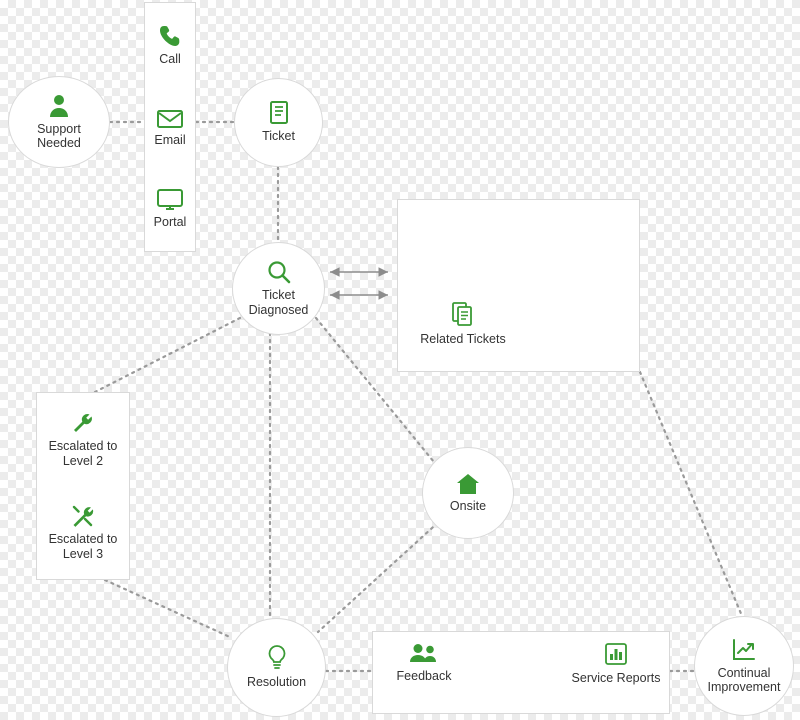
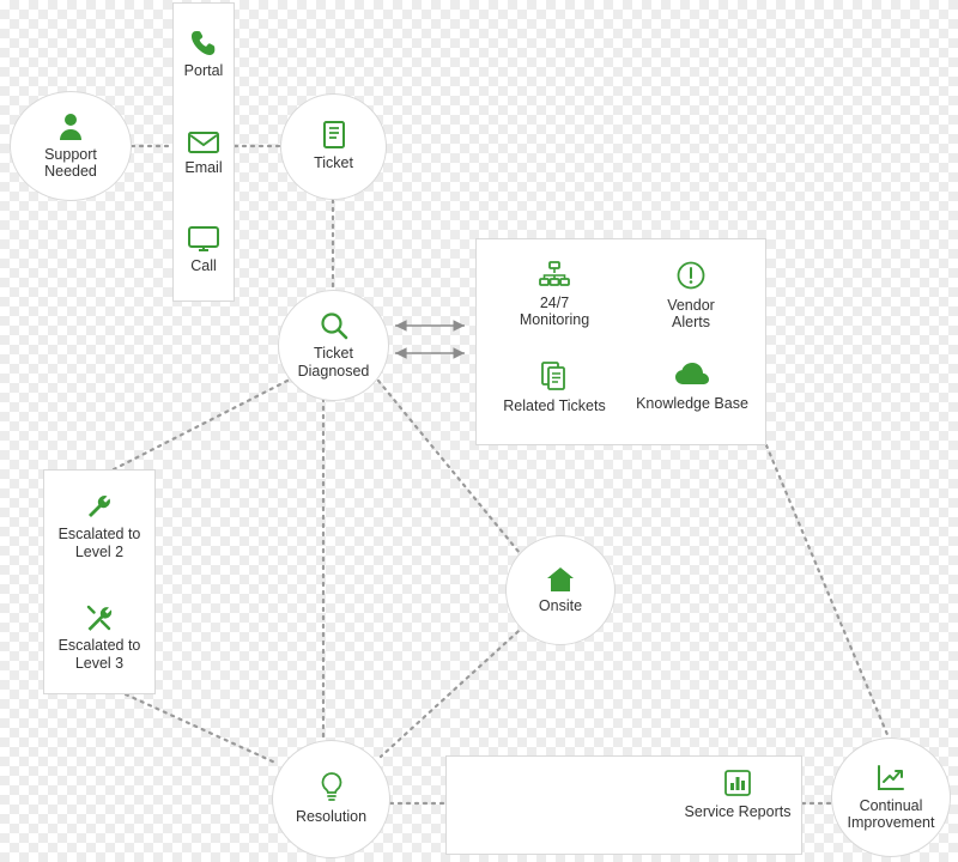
  Support
  Needed
- Call
+ Portal
  Email
- Portal
+ Call
  Ticket
  Ticket
  Diagnosed
+ 24/7
+ Monitoring
+ Vendor
+ Alerts
  Related Tickets
+ Knowledge Base
  Escalated to
  Level 2
  Escalated to
  Level 3
  Onsite
  Resolution
- Feedback
  Service Reports
  Continual
  Improvement
